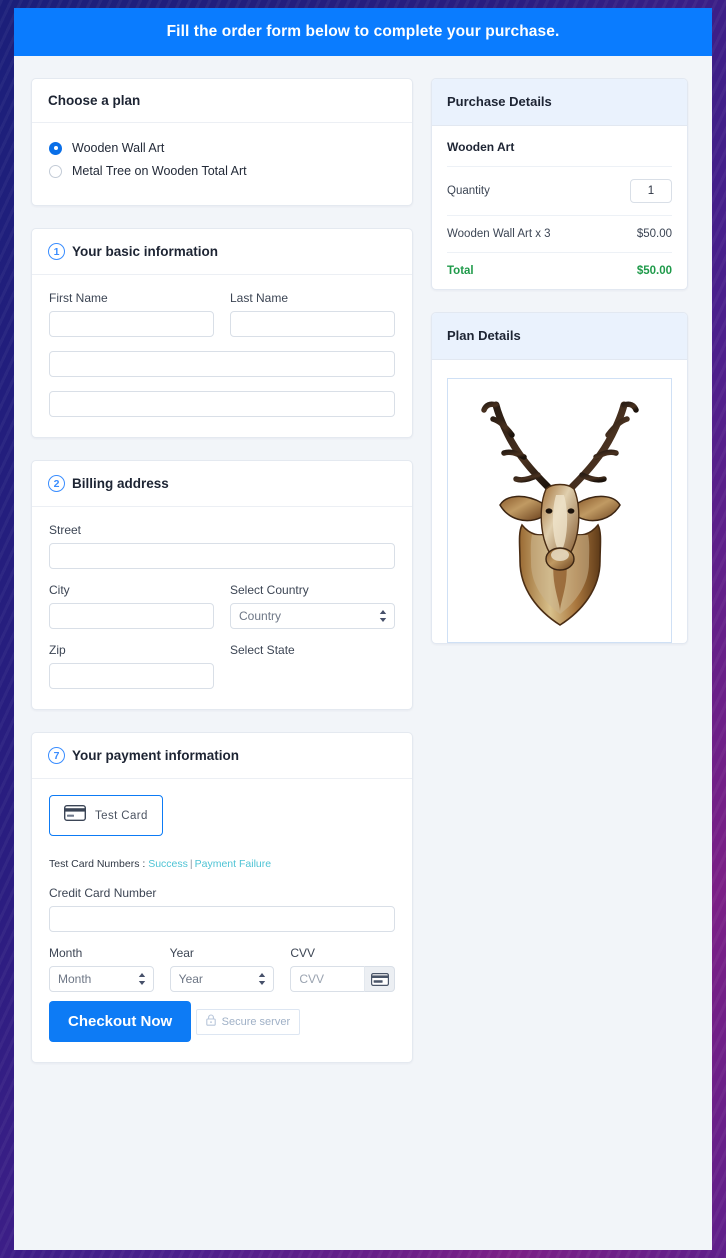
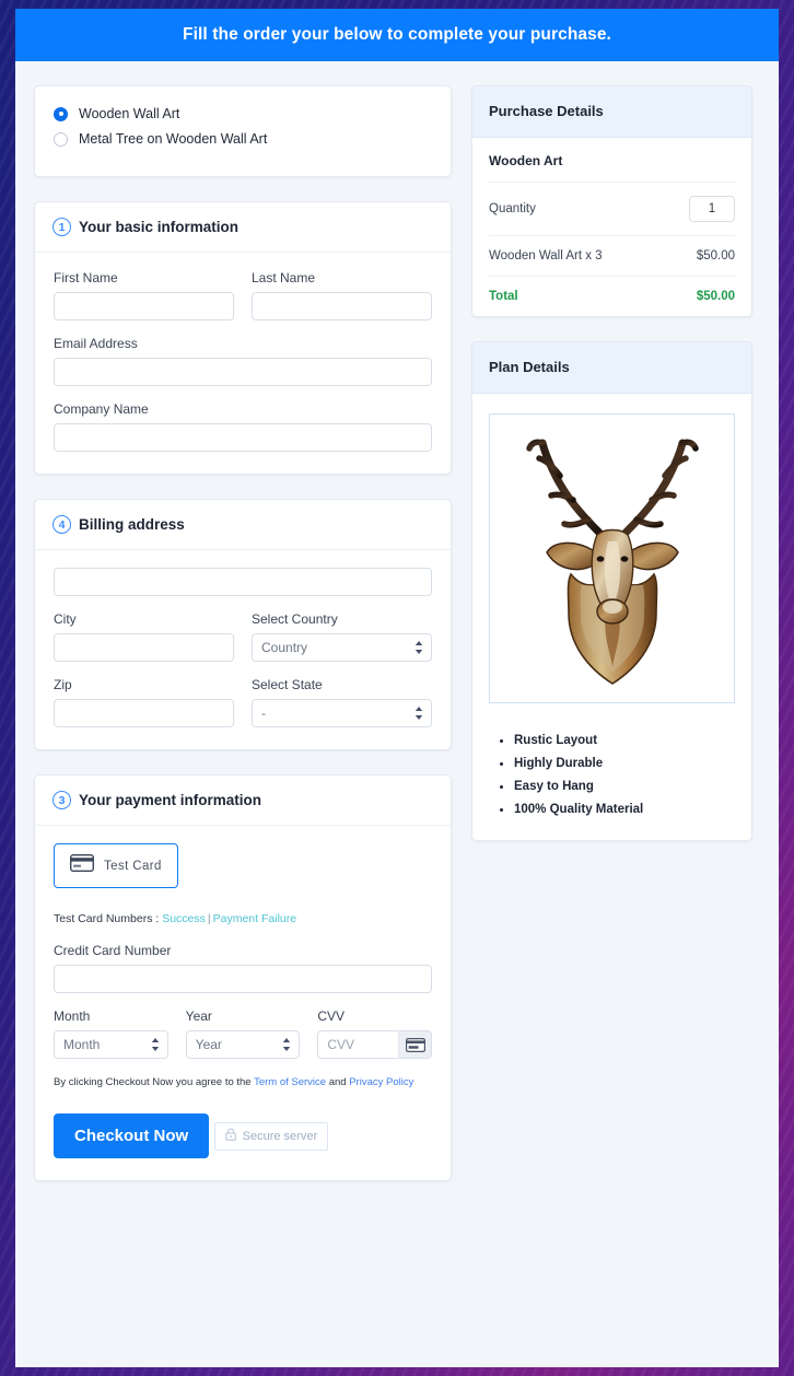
- Fill the order form below to complete your purchase.
+ Fill the order your below to complete your purchase.
- Choose a plan
  Wooden Wall Art
- Metal Tree on Wooden Total Art
+ Metal Tree on Wooden Wall Art
  1
  Your basic information
  First Name
  Last Name
+ Email Address
+ Company Name
- 2
+ 4
  Billing address
- Street
  City
  Select Country
  Country
  Zip
  Select State
+ -
- 7
+ 3
  Your payment information
  Test Card
  Test Card Numbers : Success | Payment Failure
  Credit Card Number
  Month
  Month
  Year
  Year
  CVV
  CVV
+ By clicking Checkout Now you agree to the Term of Service and Privacy Policy
  Checkout Now
  Secure server
  Purchase Details
  Wooden Art
  Quantity
  1
  Wooden Wall Art x 3
  $50.00
  Total
  $50.00
  Plan Details
+ Rustic Layout
+ Highly Durable
+ Easy to Hang
+ 100% Quality Material
